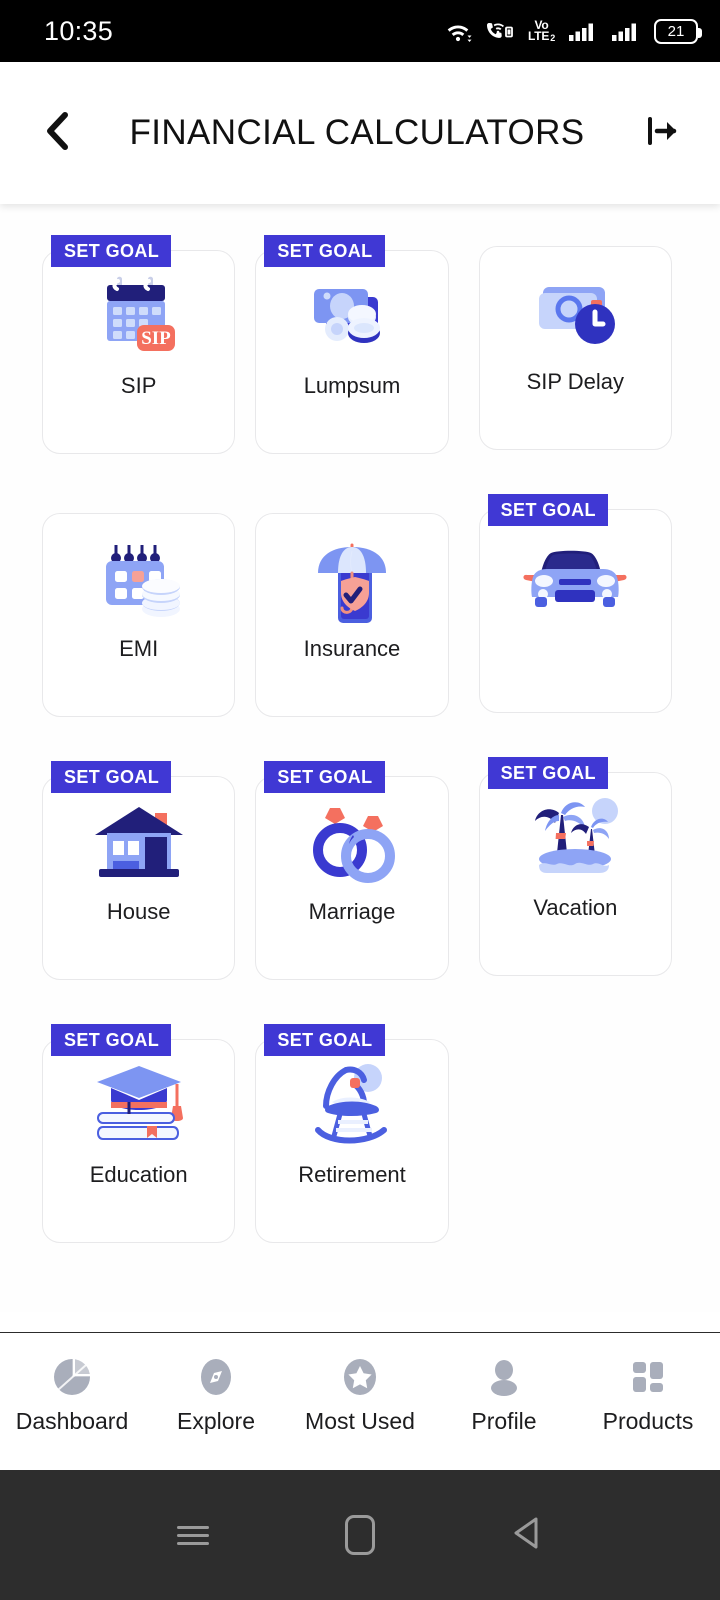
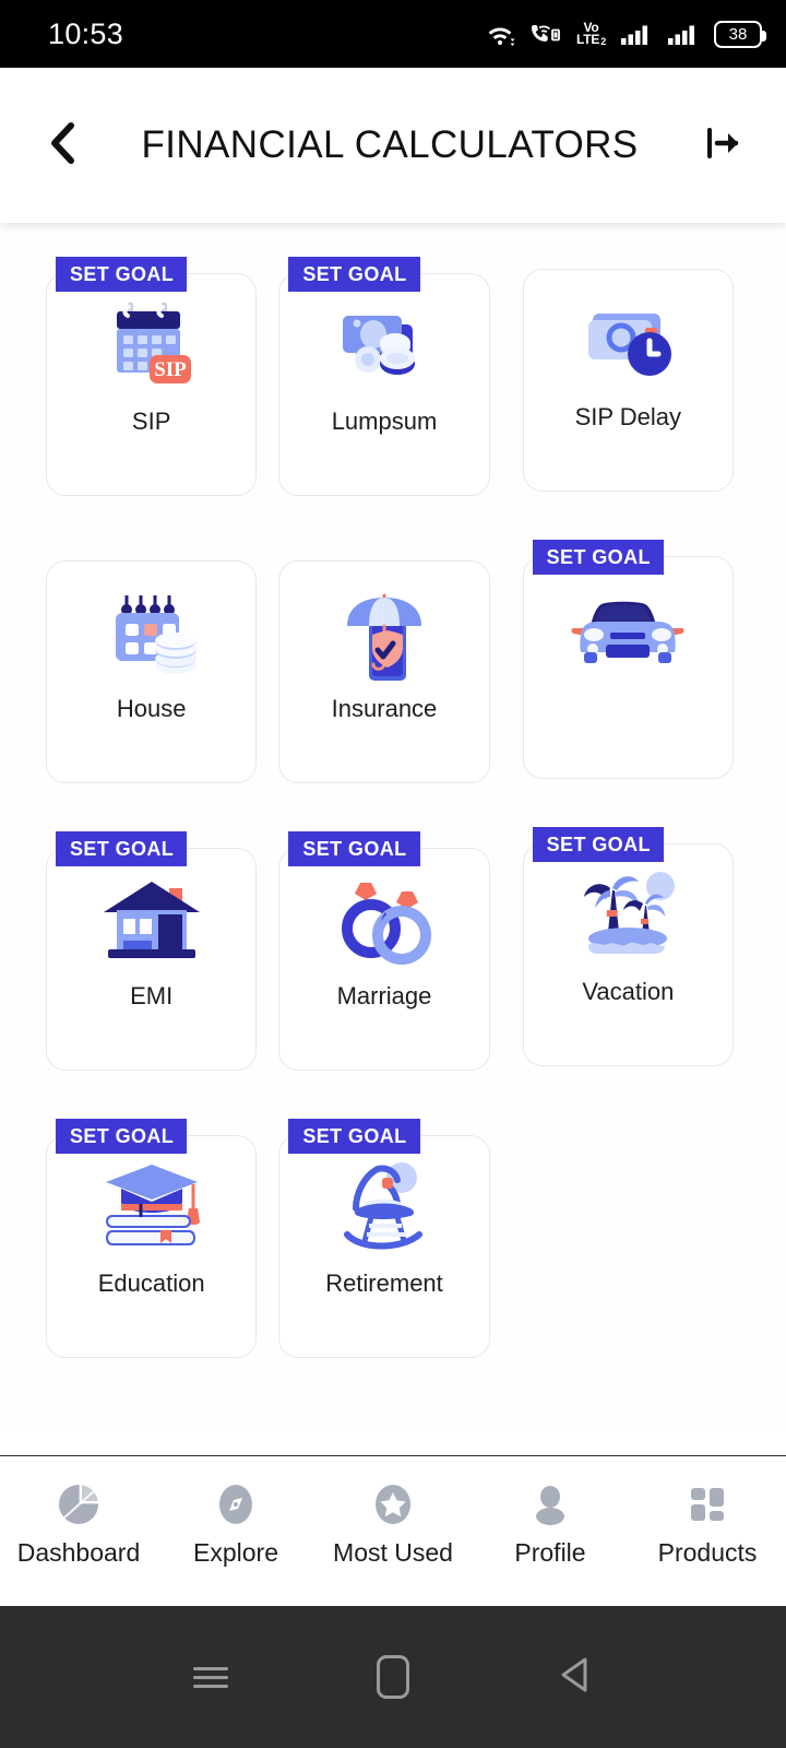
- 10:35
+ 10:53
  Vo
  LTE
  2
- 21
+ 38
  FINANCIAL CALCULATORS
  SET GOAL
  SIP
  SIP
  SET GOAL
  Lumpsum
  SIP Delay
- EMI
+ House
  Insurance
  SET GOAL
  SET GOAL
- House
+ EMI
  SET GOAL
  Marriage
  SET GOAL
  Vacation
  SET GOAL
  Education
  SET GOAL
  Retirement
  Dashboard
  Explore
  Most Used
  Profile
  Products
